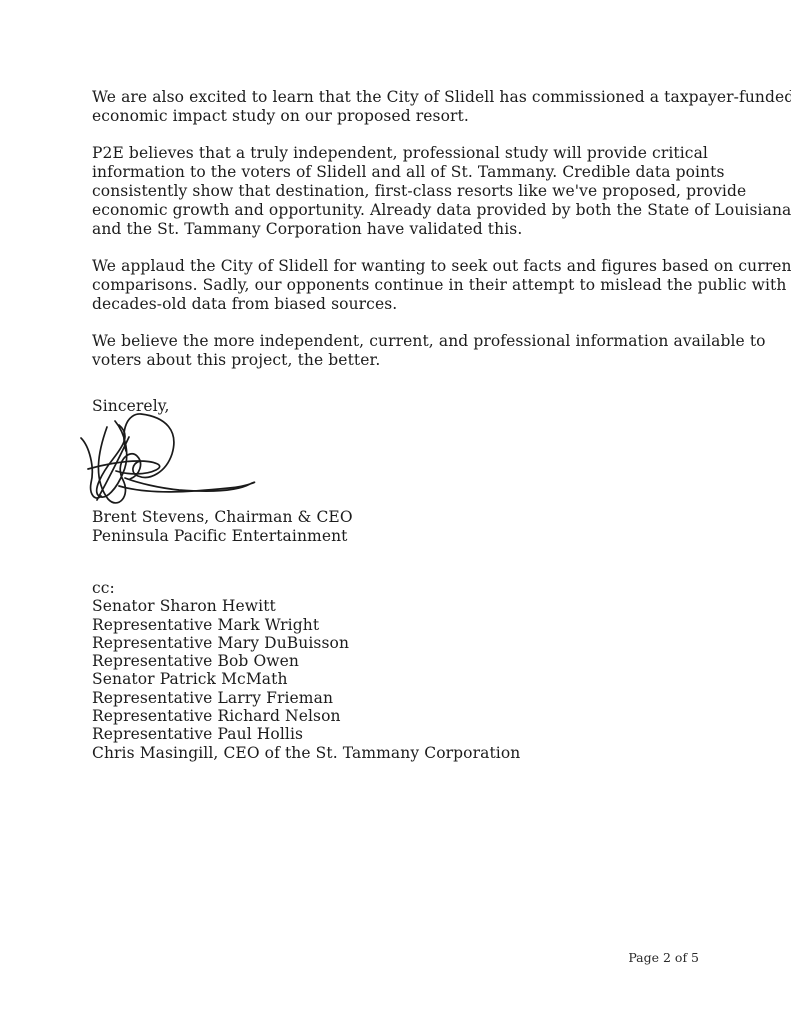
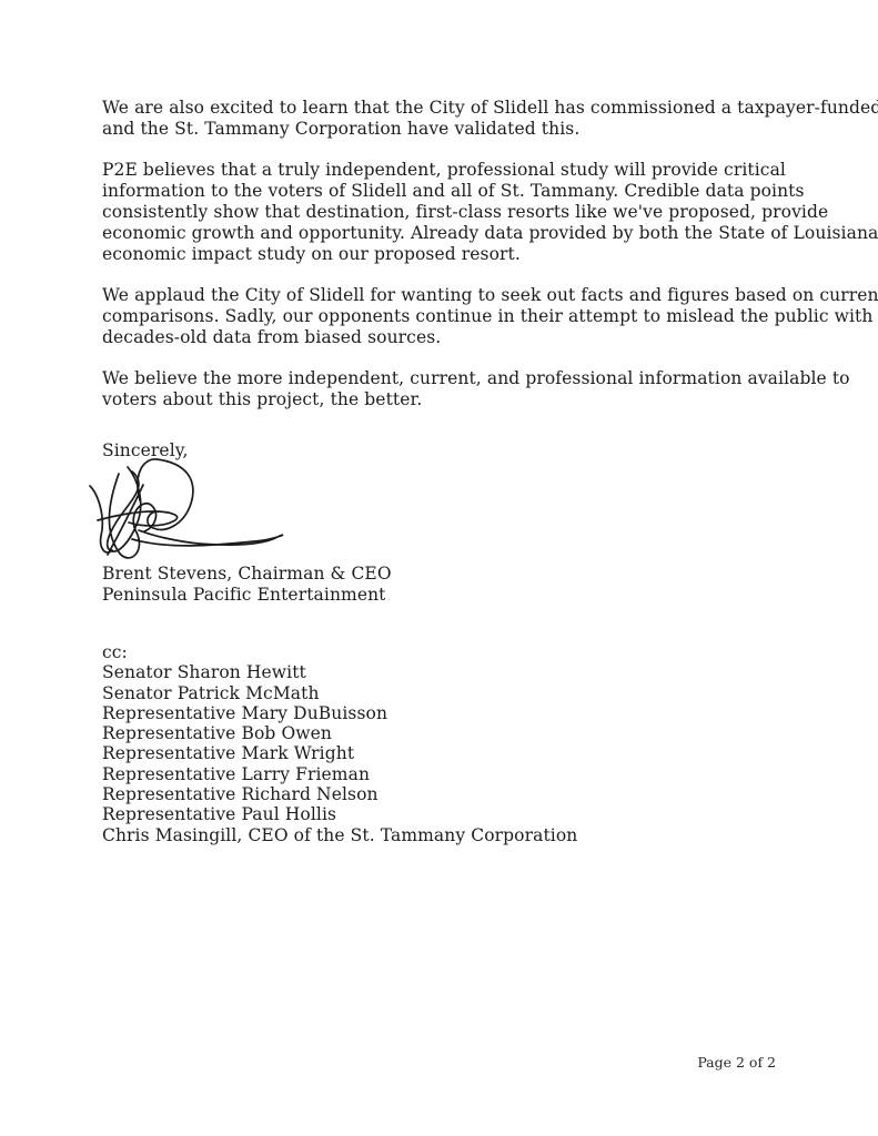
  We are also excited to learn that the City of Slidell has commissioned a taxpayer-funded
- economic impact study on our proposed resort.
+ and the St. Tammany Corporation have validated this.
  P2E believes that a truly independent, professional study will provide critical
  information to the voters of Slidell and all of St. Tammany. Credible data points
  consistently show that destination, first-class resorts like we've proposed, provide
  economic growth and opportunity. Already data provided by both the State of Louisiana
- and the St. Tammany Corporation have validated this.
+ economic impact study on our proposed resort.
  We applaud the City of Slidell for wanting to seek out facts and figures based on curren
  comparisons. Sadly, our opponents continue in their attempt to mislead the public with
  decades-old data from biased sources.
  We believe the more independent, current, and professional information available to
  voters about this project, the better.
  Sincerely,
  Brent Stevens, Chairman & CEO
  Peninsula Pacific Entertainment
  cc:
  Senator Sharon Hewitt
- Representative Mark Wright
+ Senator Patrick McMath
  Representative Mary DuBuisson
  Representative Bob Owen
- Senator Patrick McMath
+ Representative Mark Wright
  Representative Larry Frieman
  Representative Richard Nelson
  Representative Paul Hollis
  Chris Masingill, CEO of the St. Tammany Corporation
- Page 2 of 5
+ Page 2 of 2
